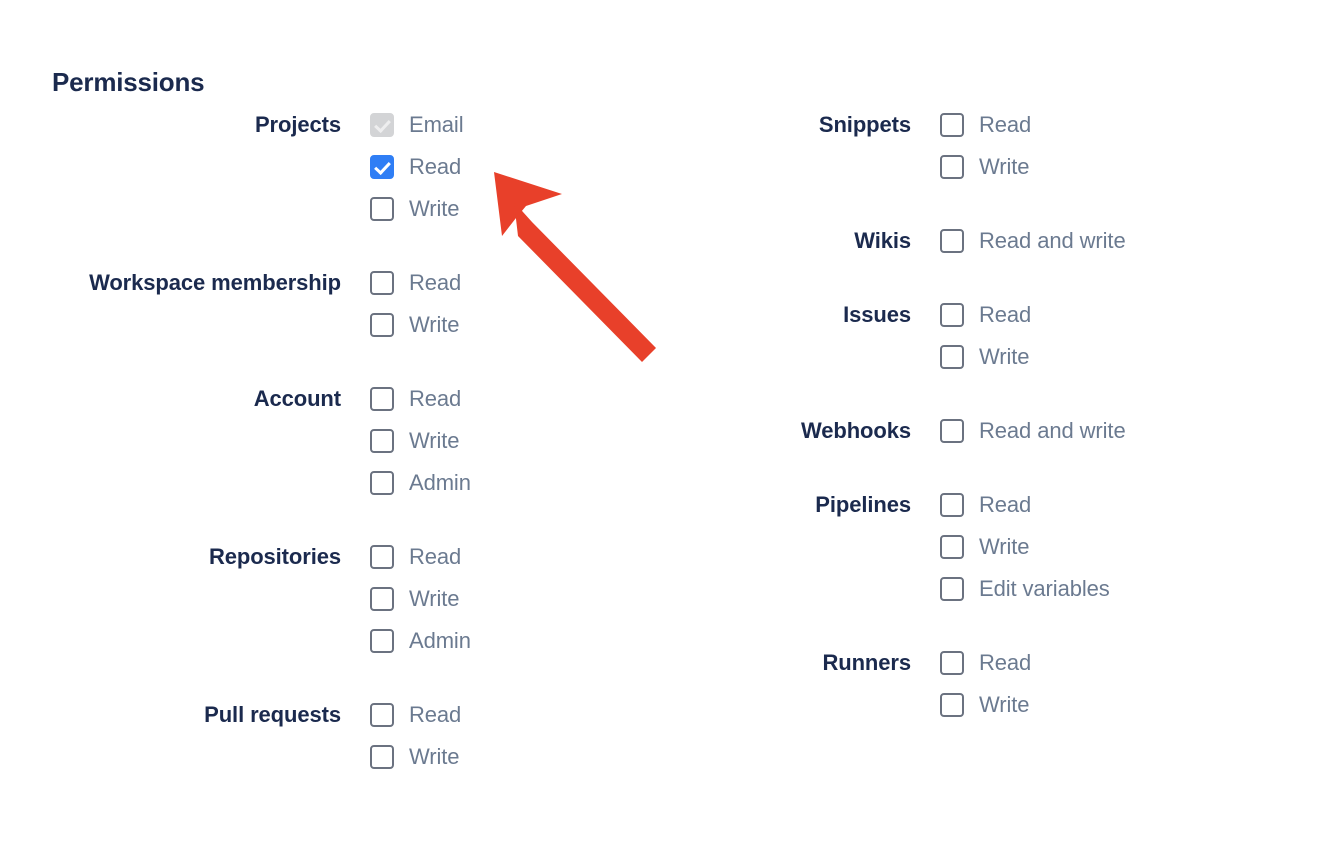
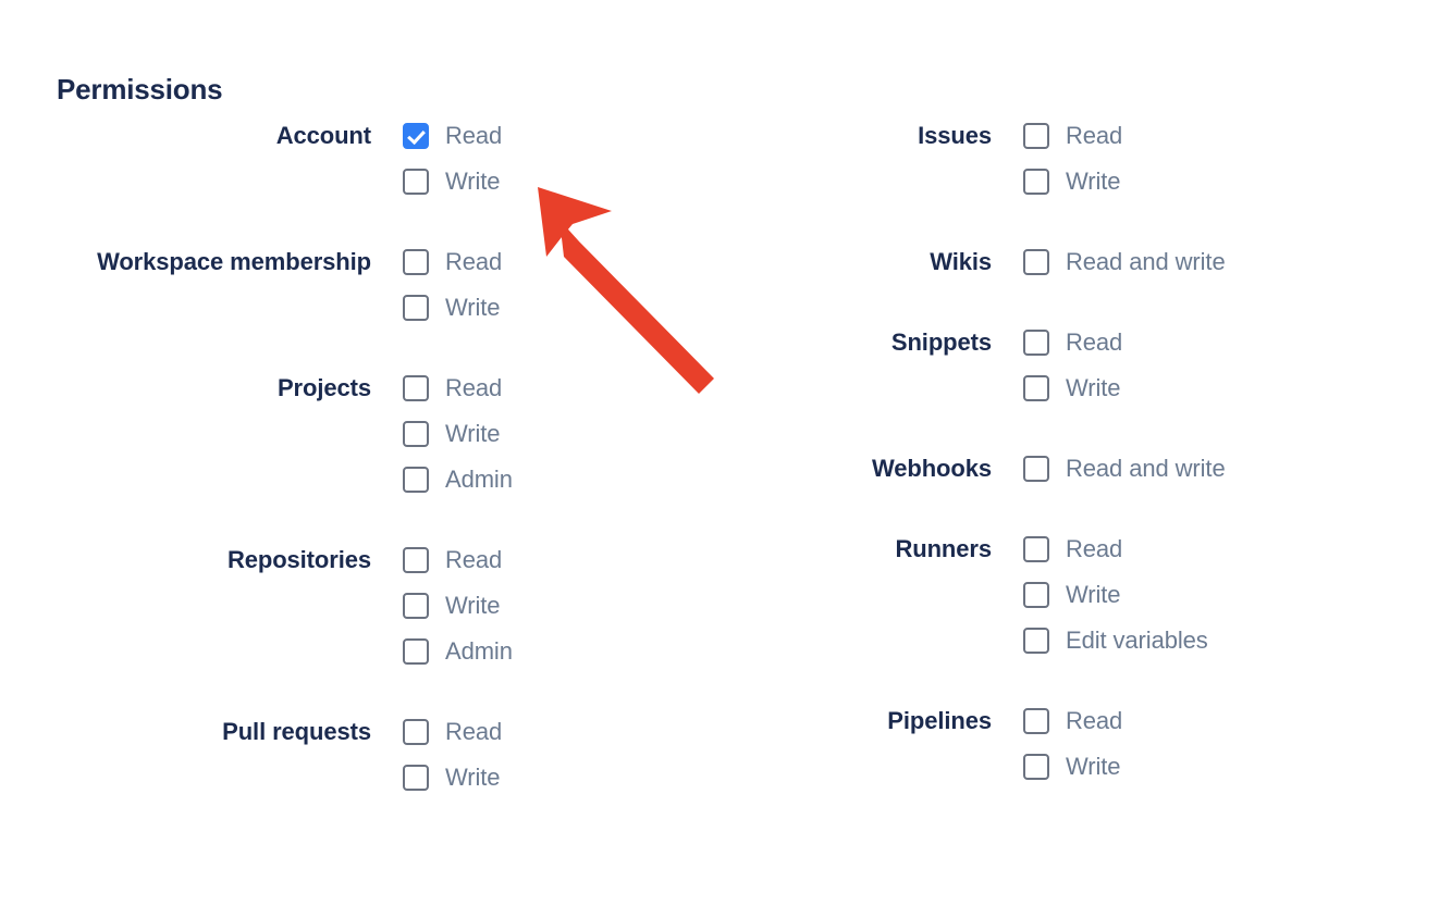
  Permissions
- Projects
+ Account
- Email
  Read
  Write
  Workspace membership
  Read
  Write
- Account
+ Projects
  Read
  Write
  Admin
  Repositories
  Read
  Write
  Admin
  Pull requests
  Read
  Write
- Snippets
+ Issues
  Read
  Write
  Wikis
  Read and write
- Issues
+ Snippets
  Read
  Write
  Webhooks
  Read and write
- Pipelines
+ Runners
  Read
  Write
  Edit variables
- Runners
+ Pipelines
  Read
  Write
